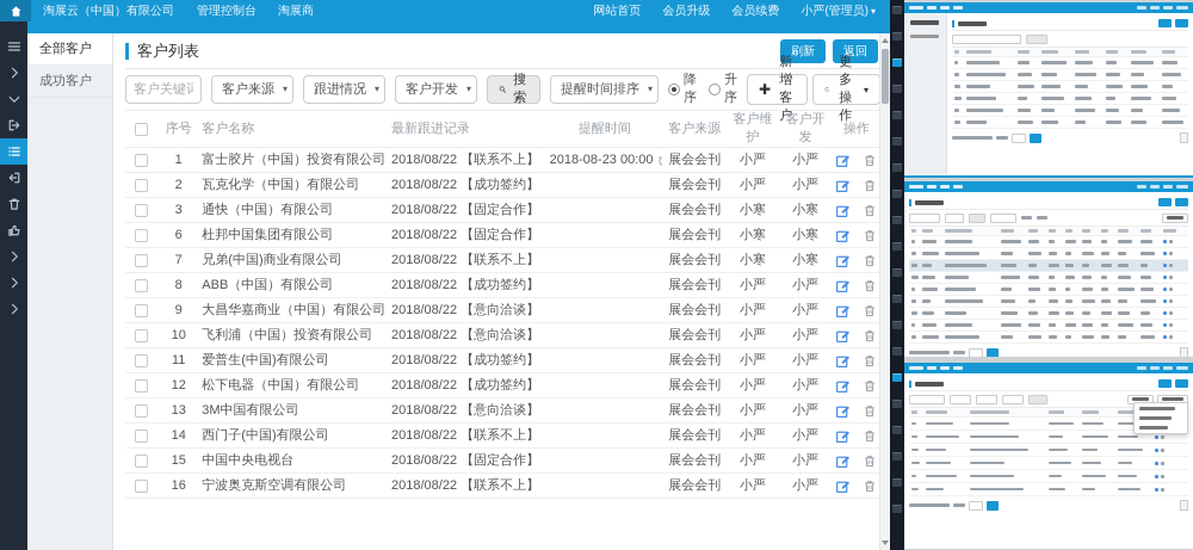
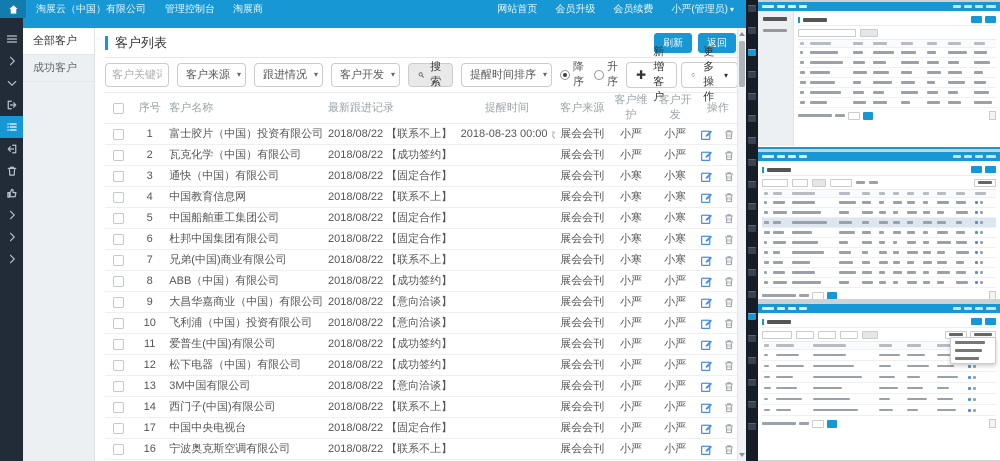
  淘展云（中国）有限公司
  管理控制台
  淘展商
  网站首页
  会员升级
  会员续费
  小严(管理员) ▾
  全部客户
  成功客户
  客户列表
  刷新
  返回
  客户关键词
  客户来源
  ▾
  跟进情况
  ▾
  客户开发
  ▾
  搜索
  提醒时间排序
  ▾
  降序
  升序
  ✚
  新增客户
  更多操作
  ▾
  	序号	客户名称	最新跟进记录	提醒时间	客户来源	客户维护	客户开发	操作
  	1	富士胶片（中国）投资有限公司	2018/08/22 【联系不上】	2018-08-23 00:00	展会会刊	小严	小严
  	2	瓦克化学（中国）有限公司	2018/08/22 【成功签约】		展会会刊	小严	小严
  	3	通快（中国）有限公司	2018/08/22 【固定合作】		展会会刊	小寒	小寒
+ 	4	中国教育信息网	2018/08/22 【联系不上】		展会会刊	小寒	小寒
+ 	5	中国船舶重工集团公司	2018/08/22 【固定合作】		展会会刊	小寒	小寒
  	6	杜邦中国集团有限公司	2018/08/22 【固定合作】		展会会刊	小寒	小寒
  	7	兄弟(中国)商业有限公司	2018/08/22 【联系不上】		展会会刊	小寒	小寒
  	8	ABB（中国）有限公司	2018/08/22 【成功签约】		展会会刊	小严	小严
  	9	大昌华嘉商业（中国）有限公司	2018/08/22 【意向洽谈】		展会会刊	小严	小严
  	10	飞利浦（中国）投资有限公司	2018/08/22 【意向洽谈】		展会会刊	小严	小严
  	11	爱普生(中国)有限公司	2018/08/22 【成功签约】		展会会刊	小严	小严
  	12	松下电器（中国）有限公司	2018/08/22 【成功签约】		展会会刊	小严	小严
  	13	3M中国有限公司	2018/08/22 【意向洽谈】		展会会刊	小严	小严
  	14	西门子(中国)有限公司	2018/08/22 【联系不上】		展会会刊	小严	小严
- 	15	中国中央电视台	2018/08/22 【固定合作】		展会会刊	小严	小严
+ 	17	中国中央电视台	2018/08/22 【固定合作】		展会会刊	小严	小严
  	16	宁波奥克斯空调有限公司	2018/08/22 【联系不上】		展会会刊	小严	小严
